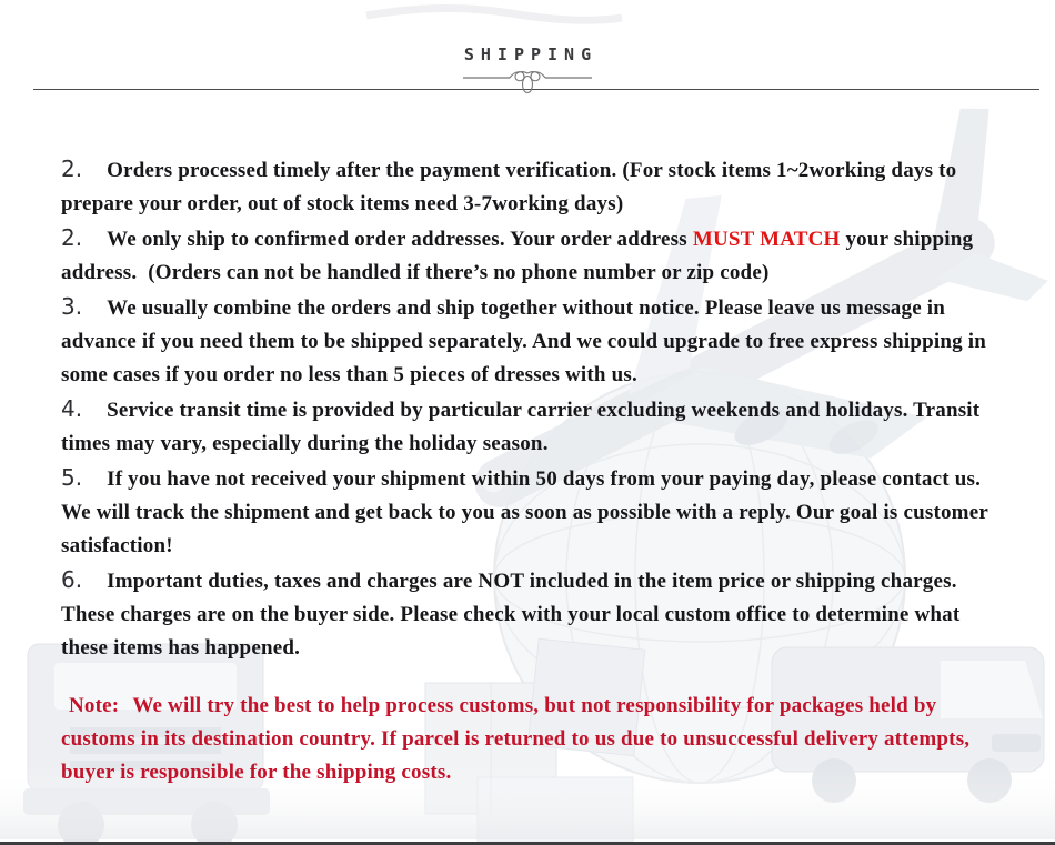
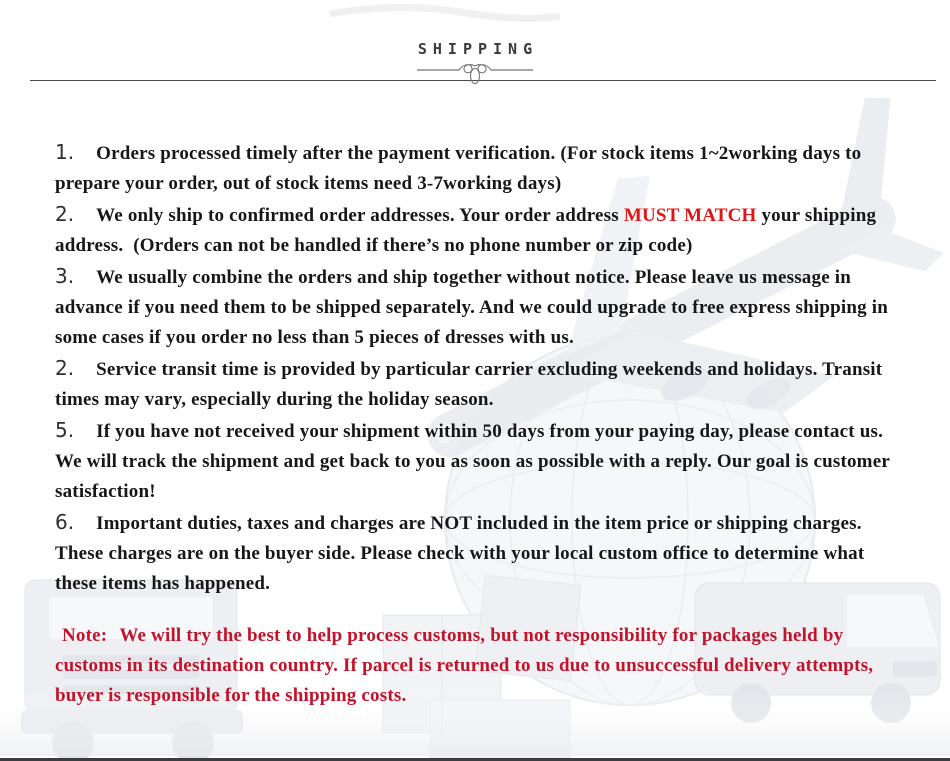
  SHIPPING
- 2. Orders processed timely after the payment verification. (For stock items 1~2working days to prepare your order, out of stock items need 3-7working days)
+ 1. Orders processed timely after the payment verification. (For stock items 1~2working days to prepare your order, out of stock items need 3-7working days)
  2. We only ship to confirmed order addresses. Your order address MUST MATCH your shipping address. (Orders can not be handled if there’s no phone number or zip code)
  3. We usually combine the orders and ship together without notice. Please leave us message in advance if you need them to be shipped separately. And we could upgrade to free express shipping in some cases if you order no less than 5 pieces of dresses with us.
- 4. Service transit time is provided by particular carrier excluding weekends and holidays. Transit times may vary, especially during the holiday season.
+ 2. Service transit time is provided by particular carrier excluding weekends and holidays. Transit times may vary, especially during the holiday season.
  5. If you have not received your shipment within 50 days from your paying day, please contact us. We will track the shipment and get back to you as soon as possible with a reply. Our goal is customer satisfaction!
  6. Important duties, taxes and charges are NOT included in the item price or shipping charges. These charges are on the buyer side. Please check with your local custom office to determine what these items has happened.
  Note: We will try the best to help process customs, but not responsibility for packages held by customs in its destination country. If parcel is returned to us due to unsuccessful delivery attempts, buyer is responsible for the shipping costs.
